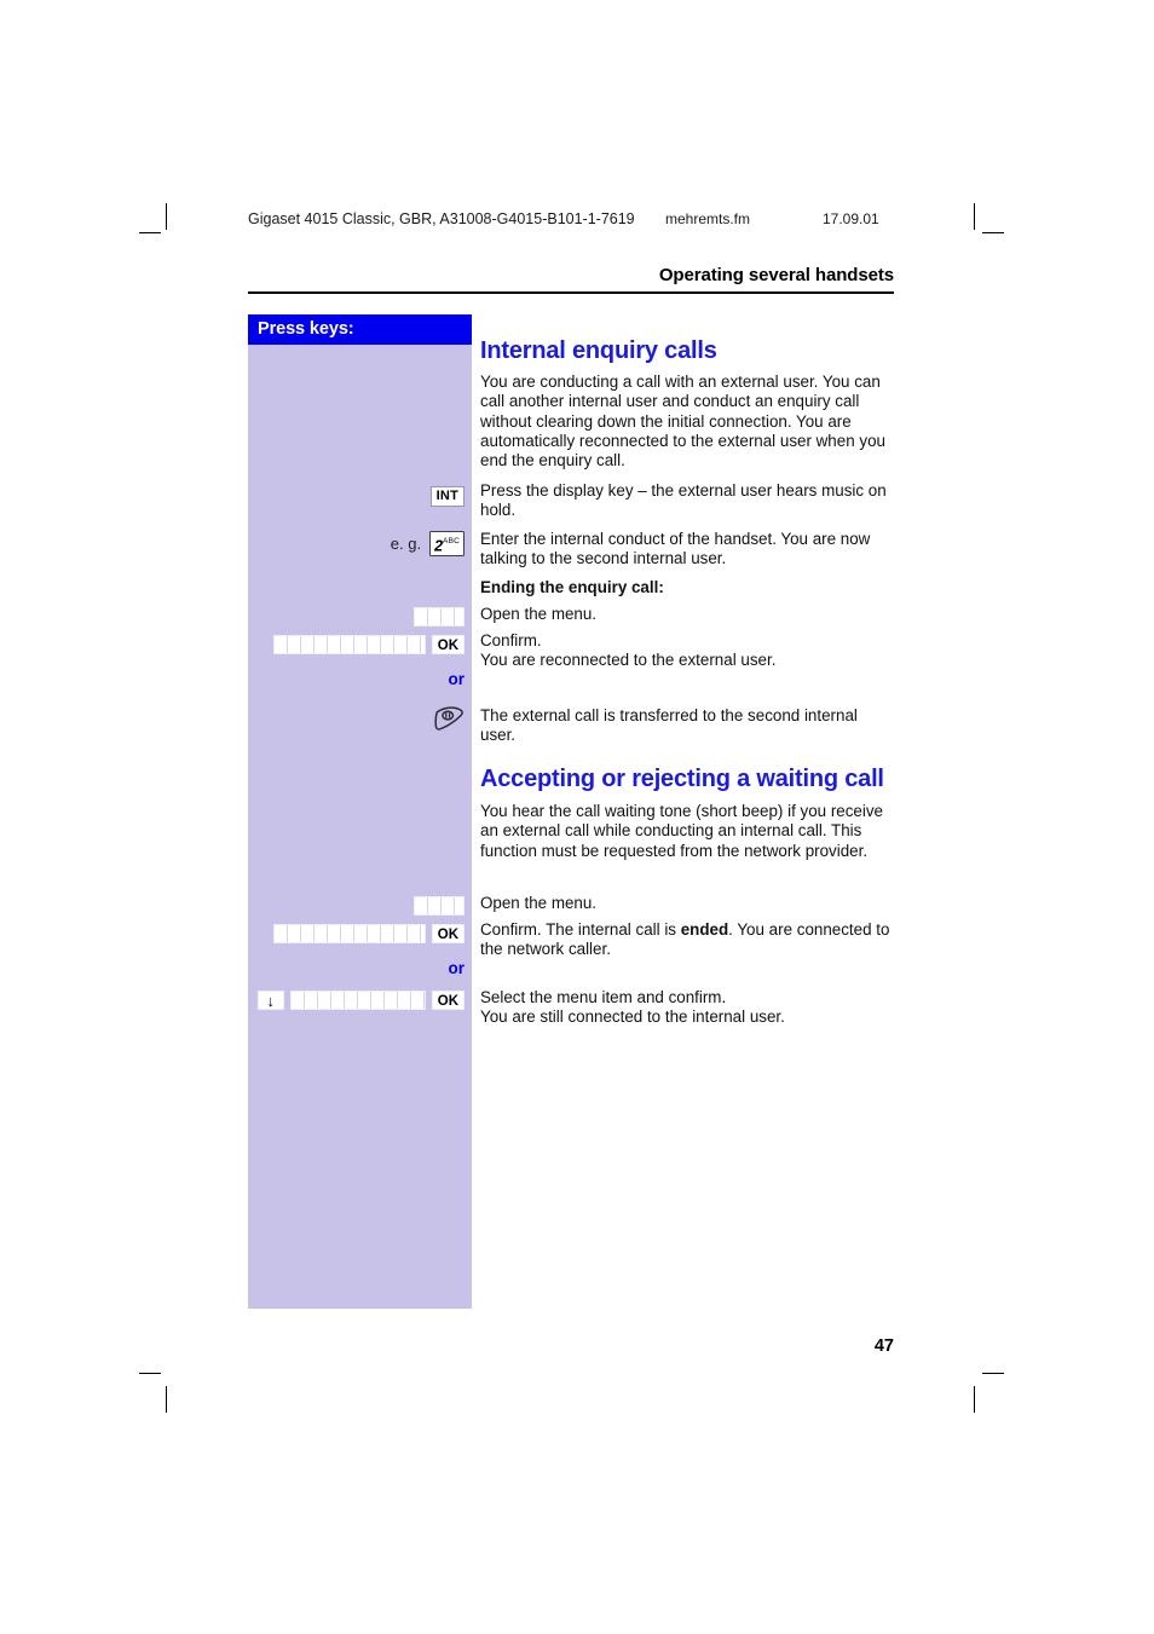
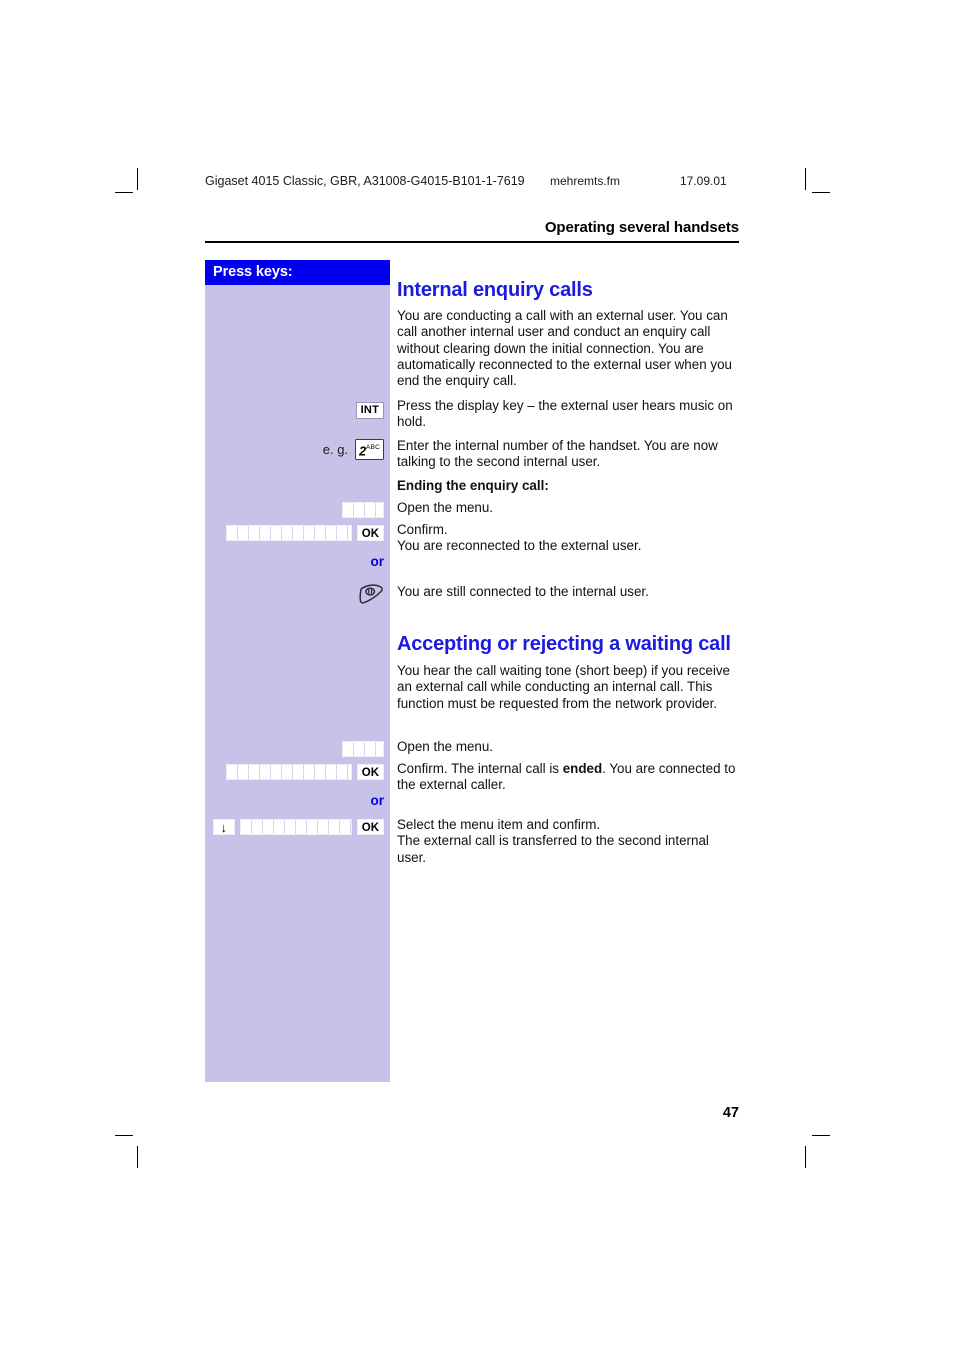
  Gigaset 4015 Classic, GBR, A31008-G4015-B101-1-7619
  mehremts.fm
  17.09.01
  Operating several handsets
  Press keys:
  INT
  e. g.
  OK
  or
  OK
  or
  ↓
  OK
  Internal enquiry calls
  You are conducting a call with an external user. You can call another internal user and conduct an enquiry call without clearing down the initial connection. You are automatically reconnected to the external user when you end the enquiry call.
  Press the display key – the external user hears music on hold.
- Enter the internal conduct of the handset. You are now talking to the second internal user.
+ Enter the internal number of the handset. You are now talking to the second internal user.
  Ending the enquiry call:
  Open the menu.
  Confirm.
  You are reconnected to the external user.
- The external call is transferred to the second internal user.
+ You are still connected to the internal user.
  Accepting or rejecting a waiting call
  You hear the call waiting tone (short beep) if you receive an external call while conducting an internal call. This function must be requested from the network provider.
  Open the menu.
- Confirm. The internal call is ended. You are connected to the network caller.
+ Confirm. The internal call is ended. You are connected to the external caller.
  Select the menu item and confirm.
- You are still connected to the internal user.
+ The external call is transferred to the second internal user.
  47
